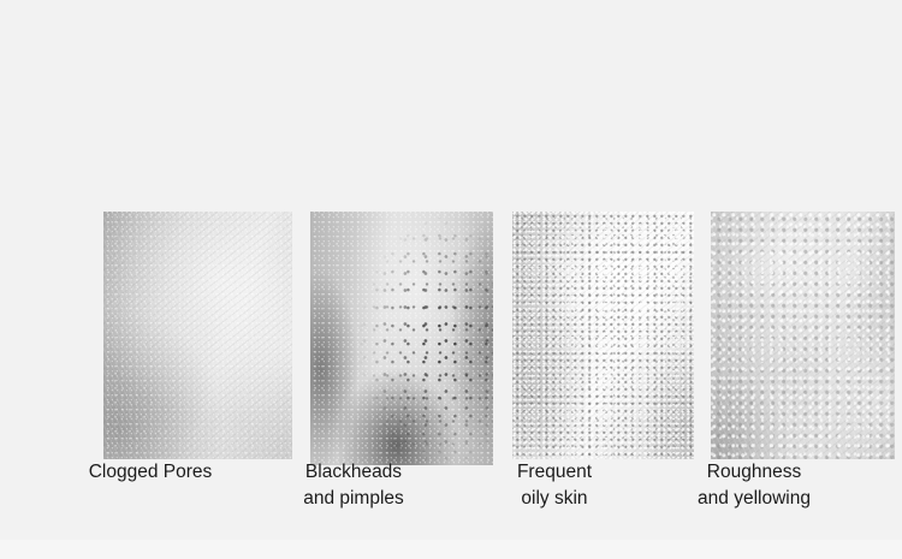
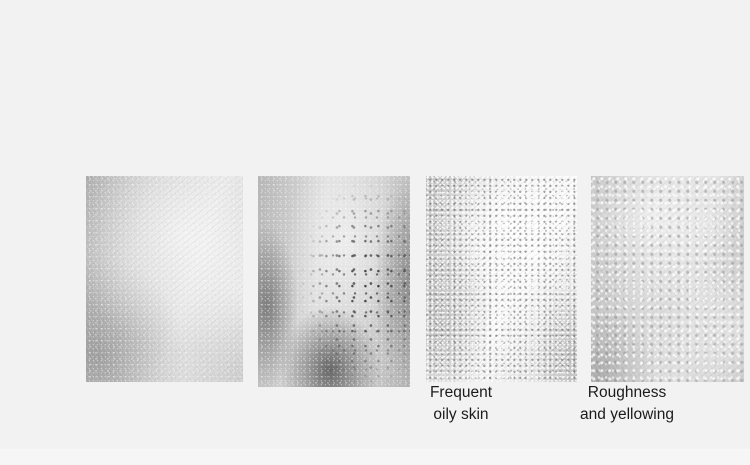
- Clogged Pores
- Blackheads
- and pimples
  Frequent
  oily skin
  Roughness
  and yellowing
